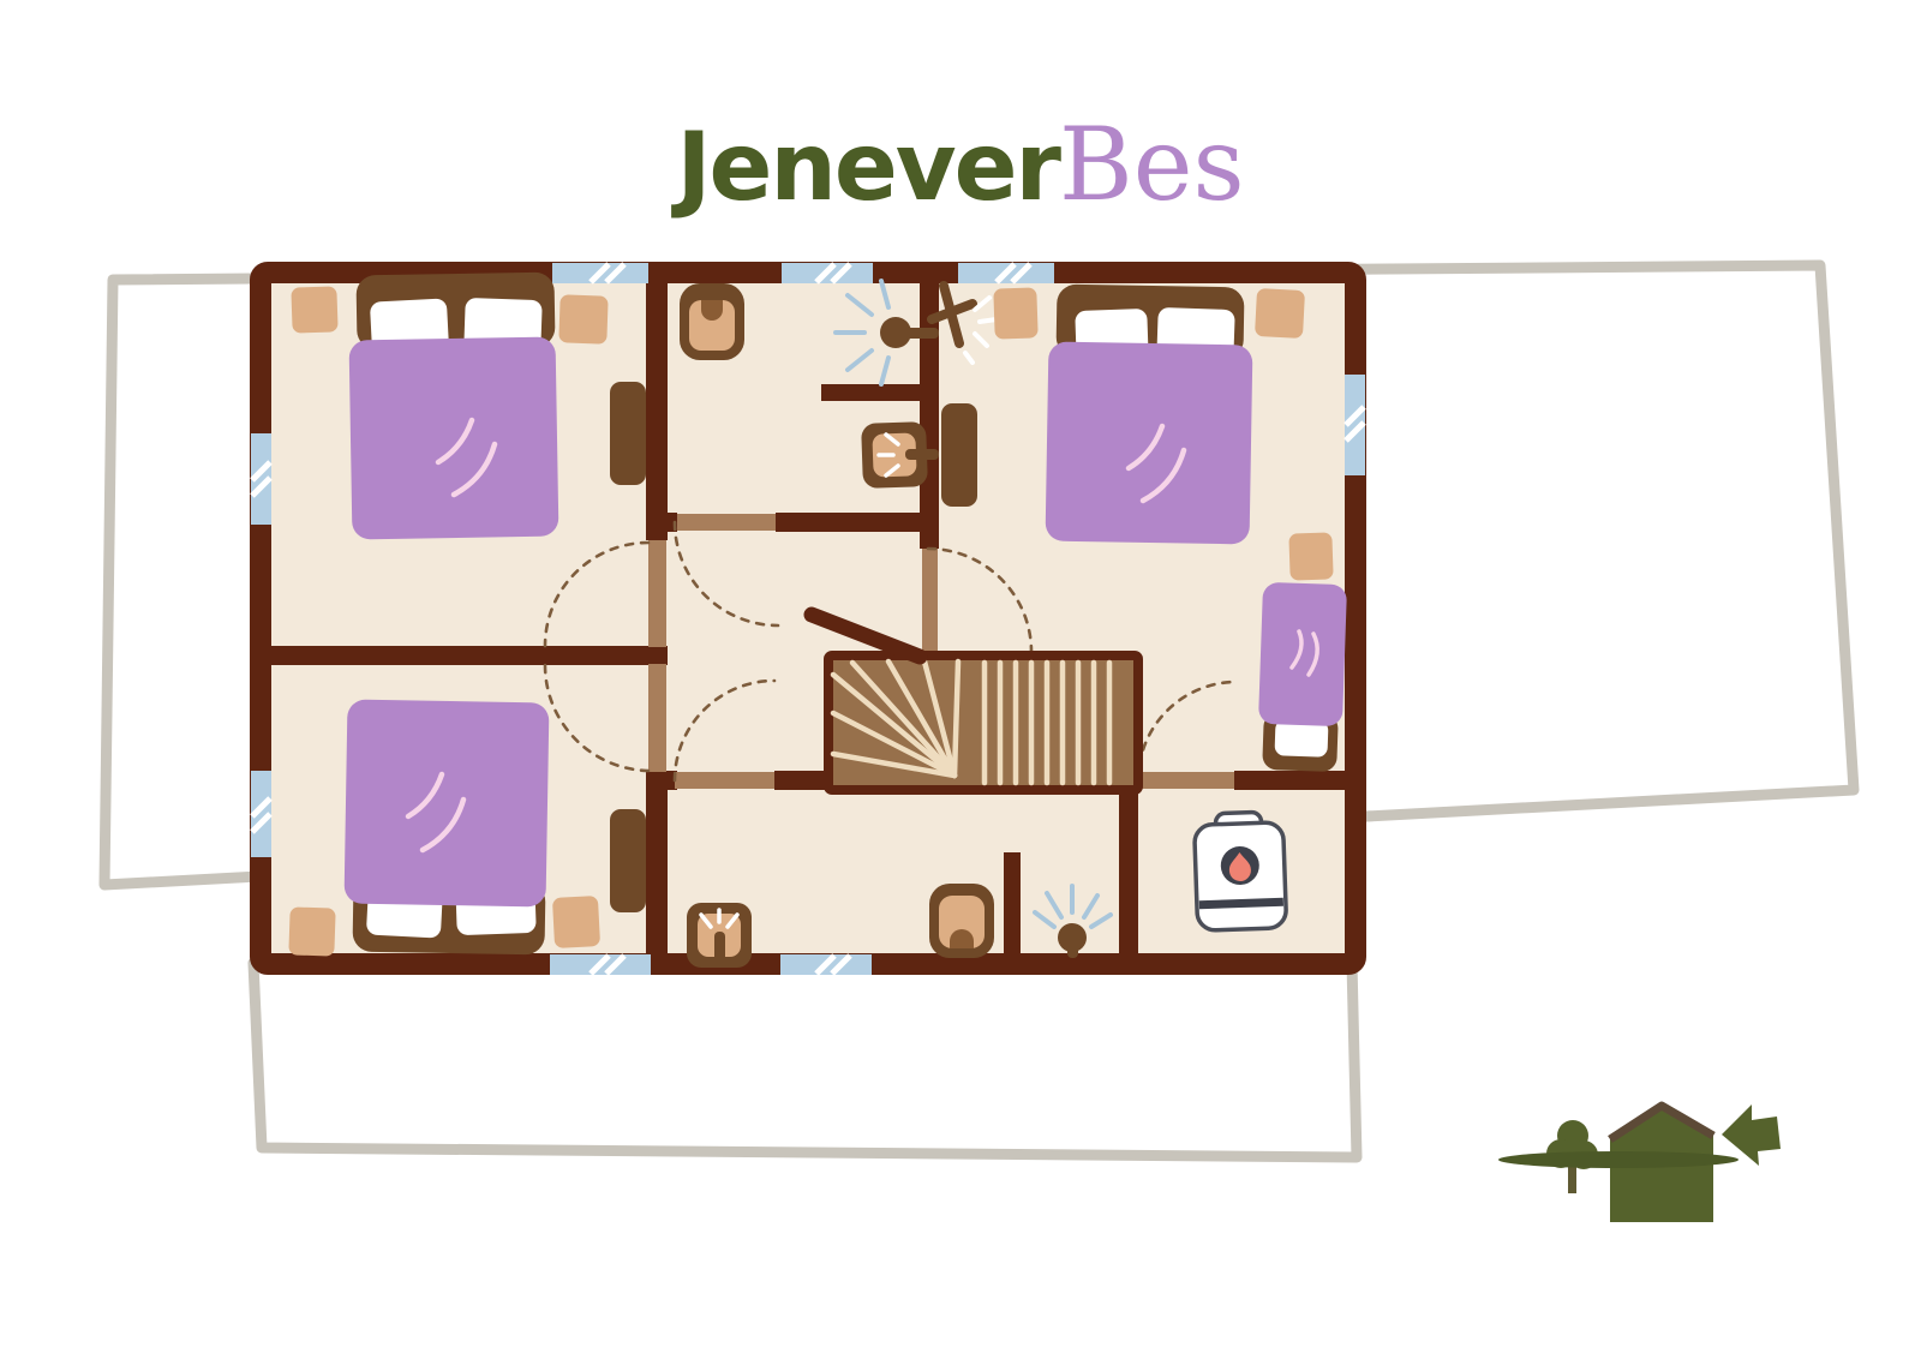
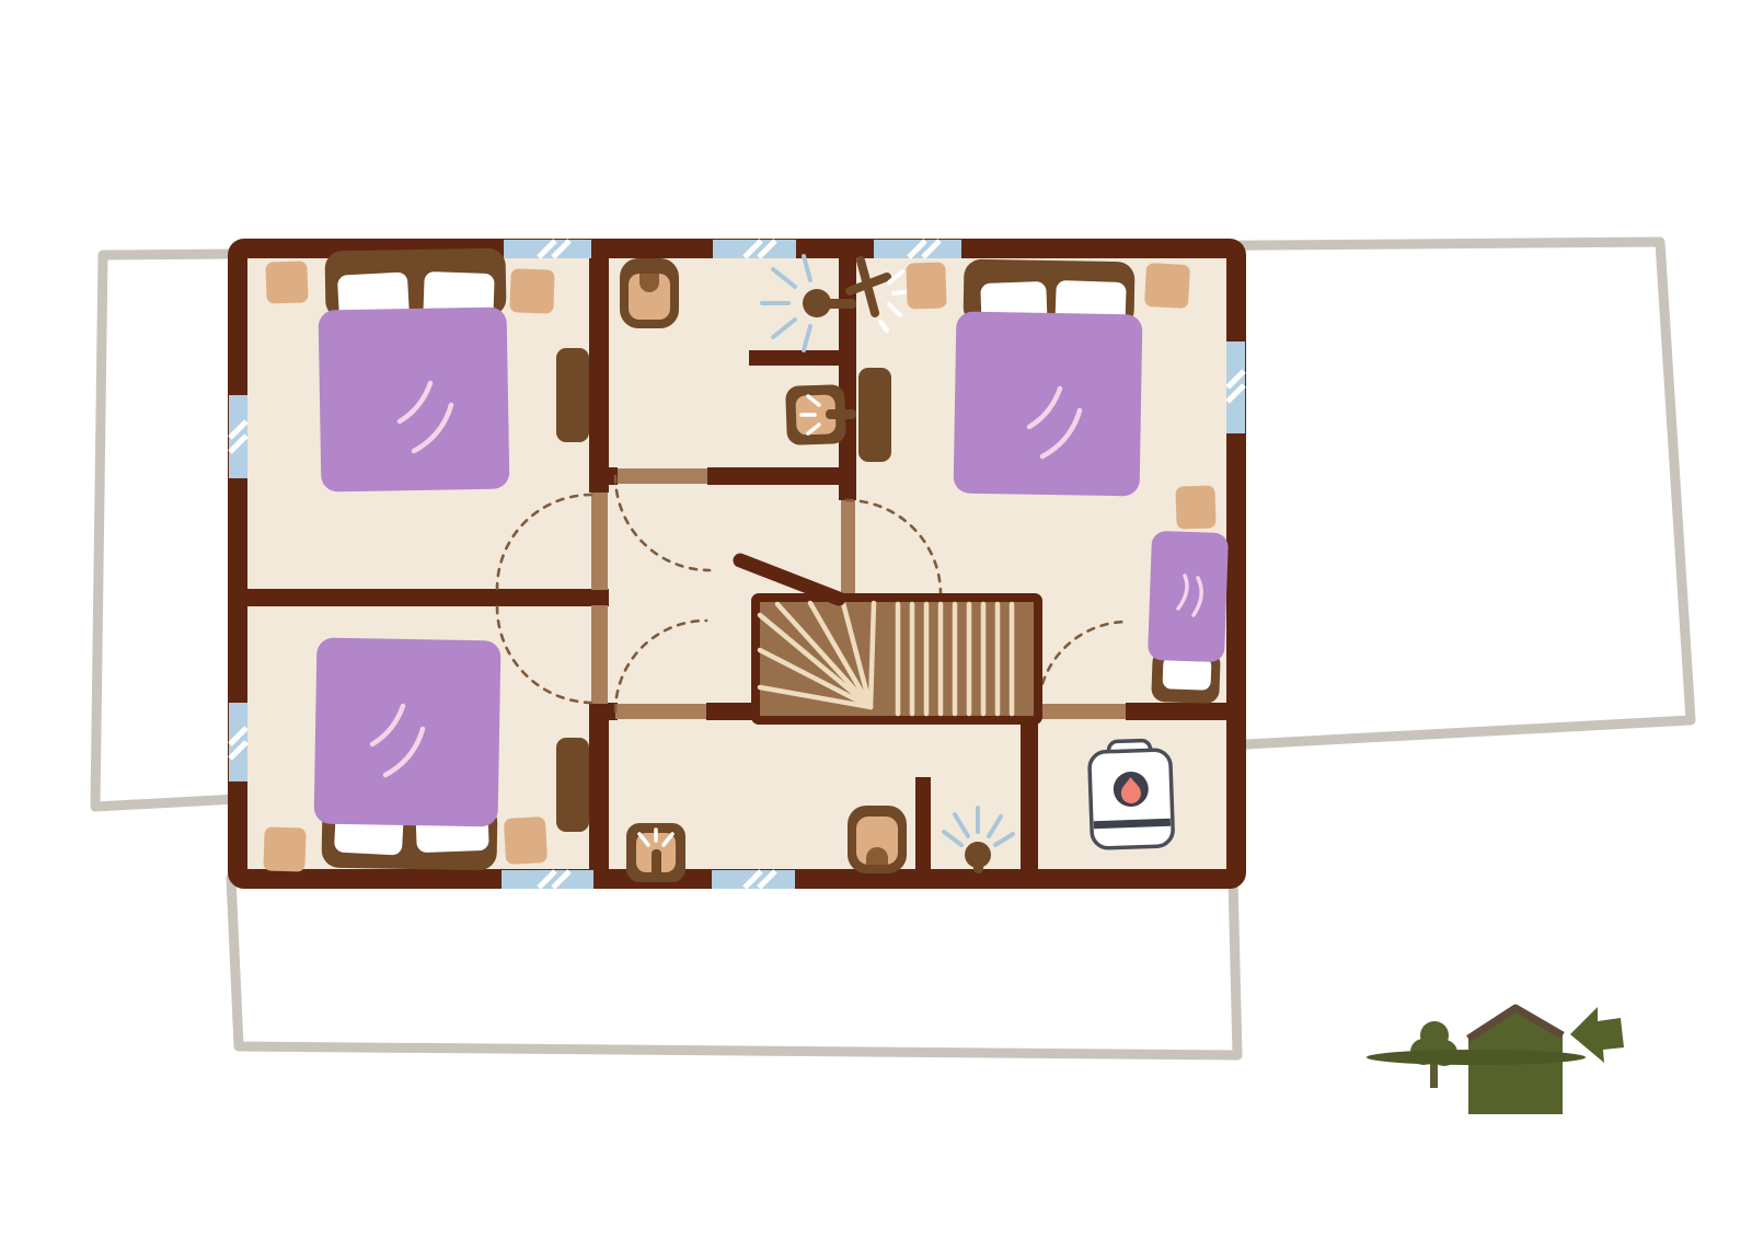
- JeneverBes
